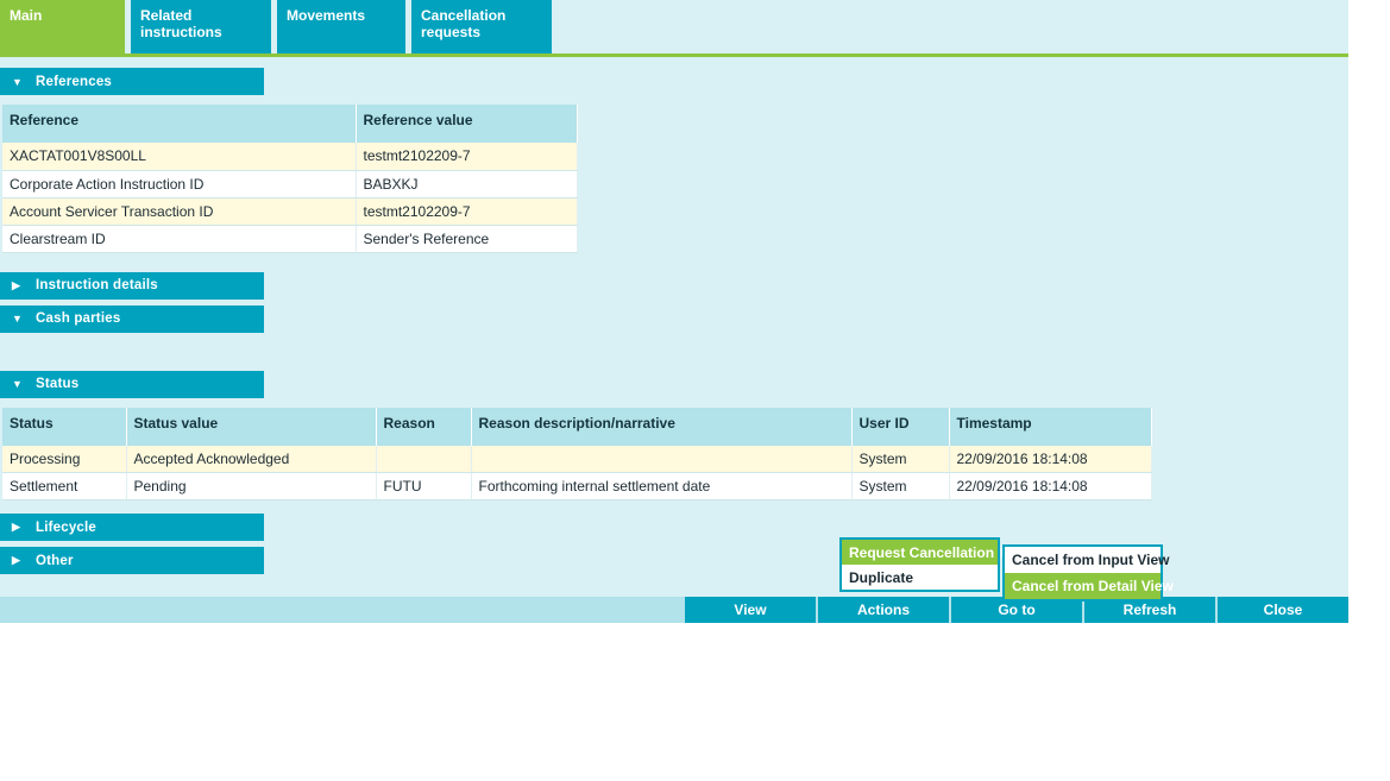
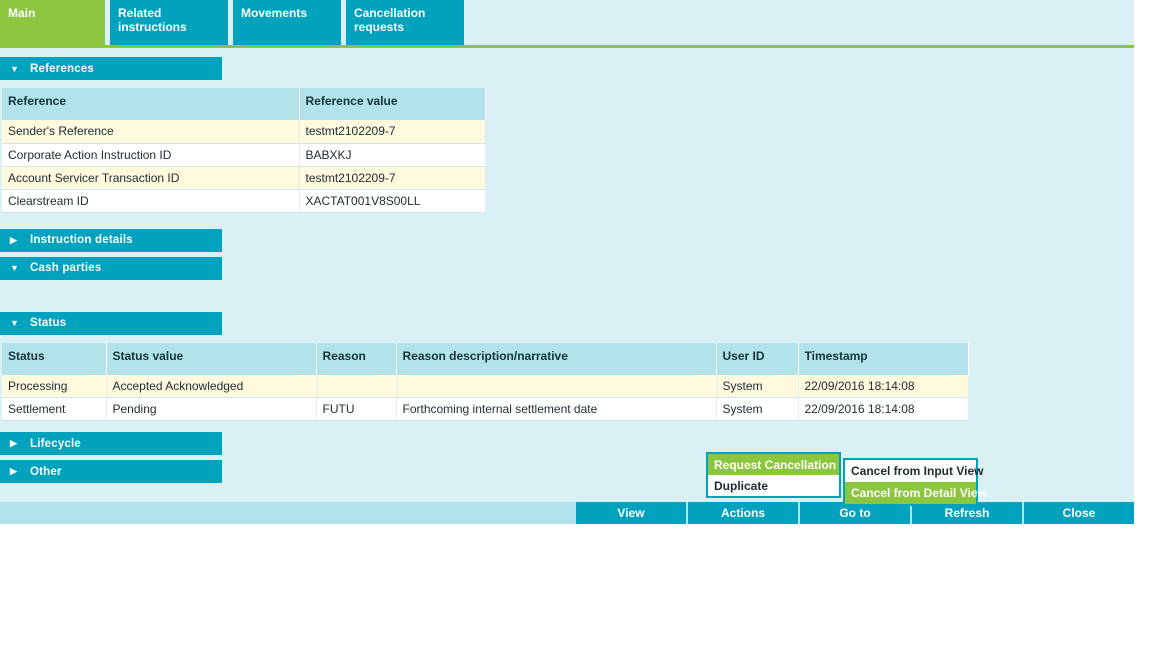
  Main
  Related instructions
  Movements
  Cancellation requests
  ▼
  References
  Reference	Reference value
- XACTAT001V8S00LL	testmt2102209-7
+ Sender's Reference	testmt2102209-7
  Corporate Action Instruction ID	BABXKJ
  Account Servicer Transaction ID	testmt2102209-7
- Clearstream ID	Sender's Reference
+ Clearstream ID	XACTAT001V8S00LL
  ▶
  Instruction details
  ▼
  Cash parties
  ▼
  Status
  Status	Status value	Reason	Reason description/narrative	User ID	Timestamp
  Processing	Accepted Acknowledged			System	22/09/2016 18:14:08
  Settlement	Pending	FUTU	Forthcoming internal settlement date	System	22/09/2016 18:14:08
  ▶
  Lifecycle
  ▶
  Other
  View
  Actions
  Go to
  Refresh
  Close
  Request Cancellation
  Duplicate
  Cancel from Input View
  Cancel from Detail View
